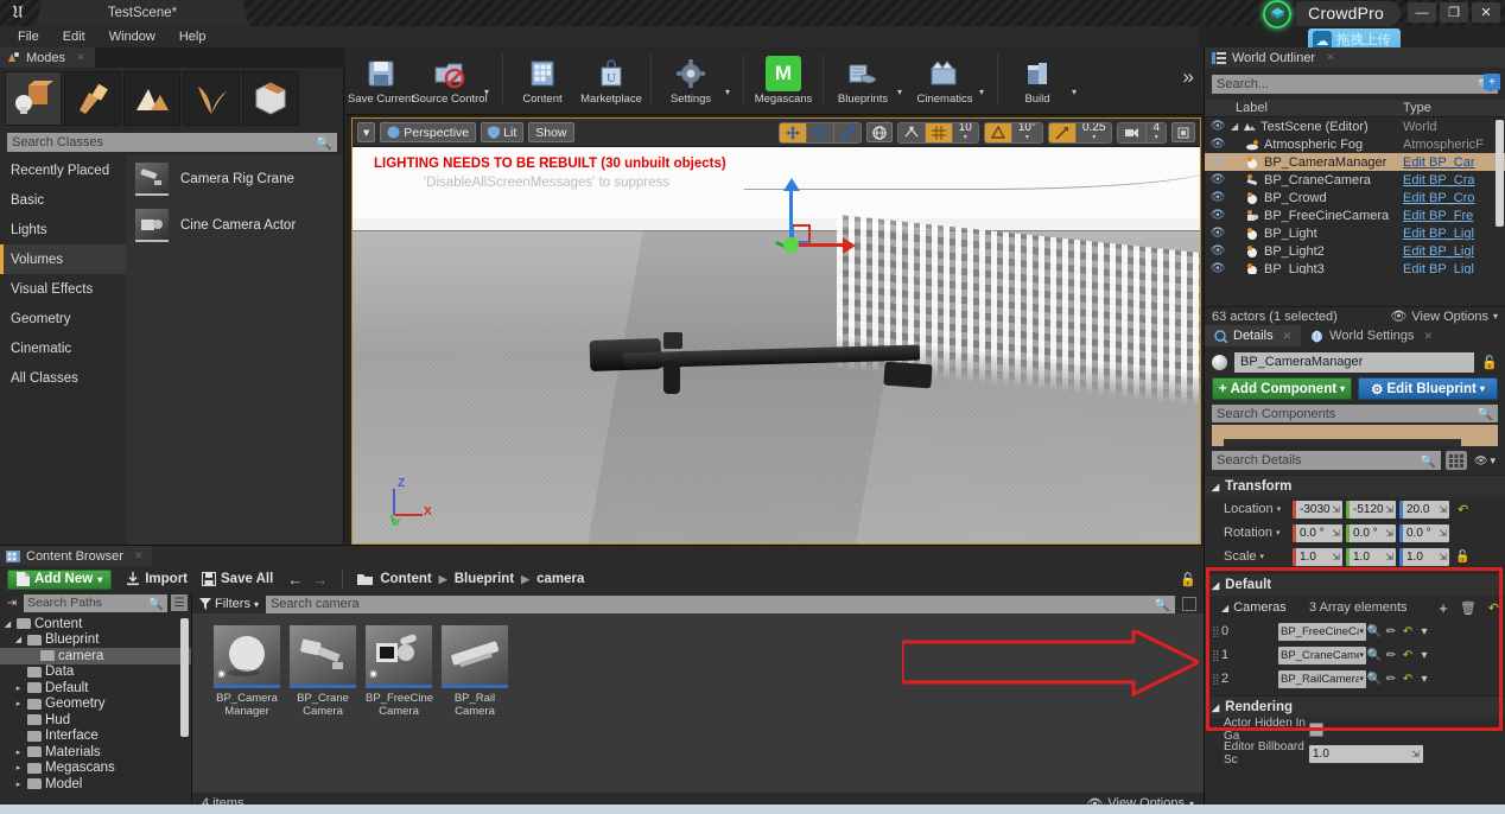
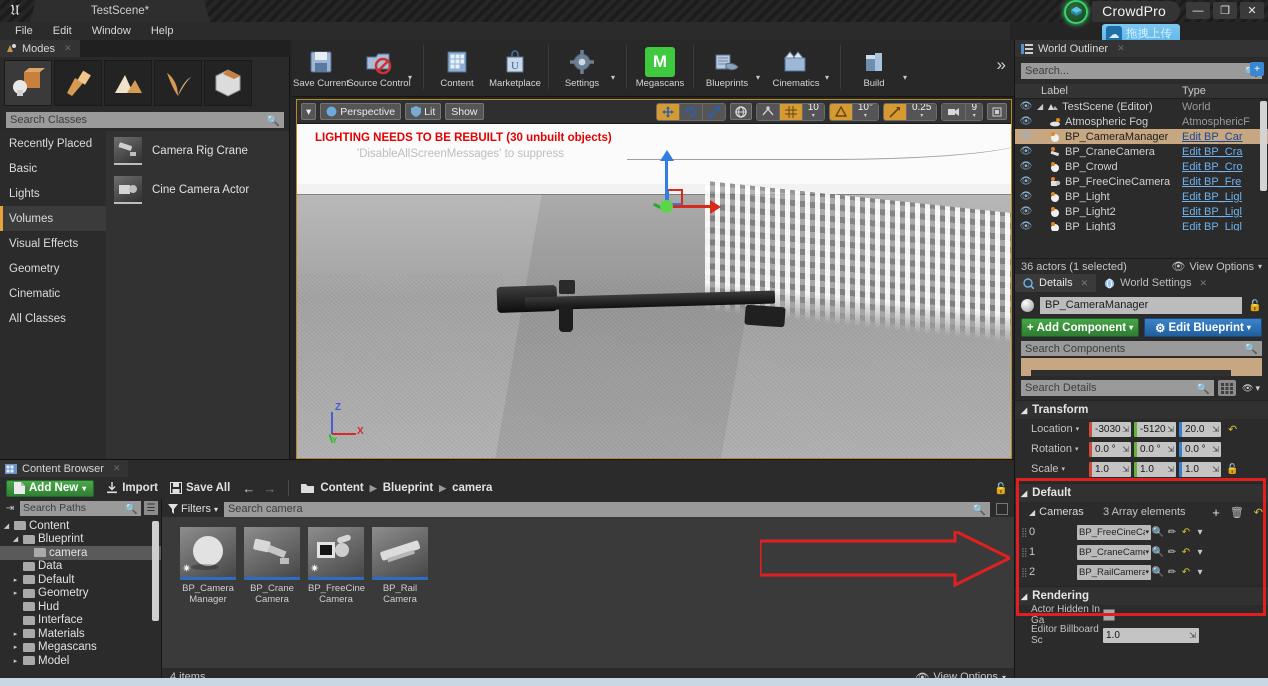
  𝔘
  TestScene*
  CrowdPro
  —
  ❐
  ✕
  ☁
  拖拽上传
  File
  Edit
  Window
  Help
  Modes
  ✕
  Search Classes
  🔍
  Recently Placed
  Basic
  Lights
  Volumes
  Visual Effects
  Geometry
  Cinematic
  All Classes
  Camera Rig Crane
  Cine Camera Actor
  Save Current
  Source Control
  ▾
  Content
  U
  Marketplace
  Settings
  ▾
  M
  Megascans
  Blueprints
  ▾
  Cinematics
  ▾
  Build
  ▾
  »
  ▾
  Perspective
  Lit
  Show
  10
  10°
  0.25
- 4
+ 9
  LIGHTING NEEDS TO BE REBUILT (30 unbuilt objects)
  'DisableAllScreenMessages' to suppress
  Z
  X
  Y
  World Outliner
  ✕
  Search...
  +
  Label
  Type
  👁
  ◢
  TestScene (Editor)
  World
  👁
  Atmospheric Fog
  AtmosphericF
  👁
  BP_CameraManager
  Edit BP_Car
  👁
  BP_CraneCamera
  Edit BP_Cra
  👁
  BP_Crowd
  Edit BP_Cro
  👁
  BP_FreeCineCamera
  Edit BP_Fre
  👁
  BP_Light
  Edit BP_Ligl
  👁
  BP_Light2
  Edit BP_Ligl
  👁
  BP_Light3
  Edit BP_Ligl
- 63 actors (1 selected)
+ 36 actors (1 selected)
  👁
  View Options
  ▾
  Details
  ✕
  World Settings
  ✕
  BP_CameraManager
  🔓
  +
  Add Component
  ▾
  ⚙
  Edit Blueprint
  ▾
  Search Components
  🔍
  Search Details
  🔍
  👁
  ▾
  ◢
  Transform
  Location
  -3030
  ⇲
  -5120
  ⇲
  20.0
  ⇲
  ↶
  Rotation
  0.0 °
  ⇲
  0.0 °
  ⇲
  0.0 °
  ⇲
  Scale
  1.0
  ⇲
  1.0
  ⇲
  1.0
  ⇲
  🔓
  ◢
  Default
  ◢
  Cameras
  3 Array elements
  +
  🗑
  ↶
  ⣿
  0
  BP_FreeCineC
  🔍
  ✏
  ↶
  ▾
  ⣿
  1
  BP_CraneCam
  🔍
  ✏
  ↶
  ▾
  ⣿
  2
  BP_RailCamera
  🔍
  ✏
  ↶
  ▾
  ◢
  Rendering
  Actor Hidden In Ga
  Editor Billboard Sc
  1.0
  ⇲
  Content Browser
  ✕
  Add New
  ▾
  Import
  Save All
  ←
  →
  Content
  ▶
  Blueprint
  ▶
  camera
  🔓
  ⇥
  Search Paths
  🔍
  ☰
  Content
  Blueprint
  camera
  Data
  Default
  Geometry
  Hud
  Interface
  Materials
  Megascans
  Model
  Filters
  ▾
  Search camera
  🔍
  ✷
  BP_Camera
  Manager
  BP_Crane
  Camera
  ✷
  BP_FreeCine
  Camera
  BP_Rail
  Camera
  4 items
  View Options
  ▾
